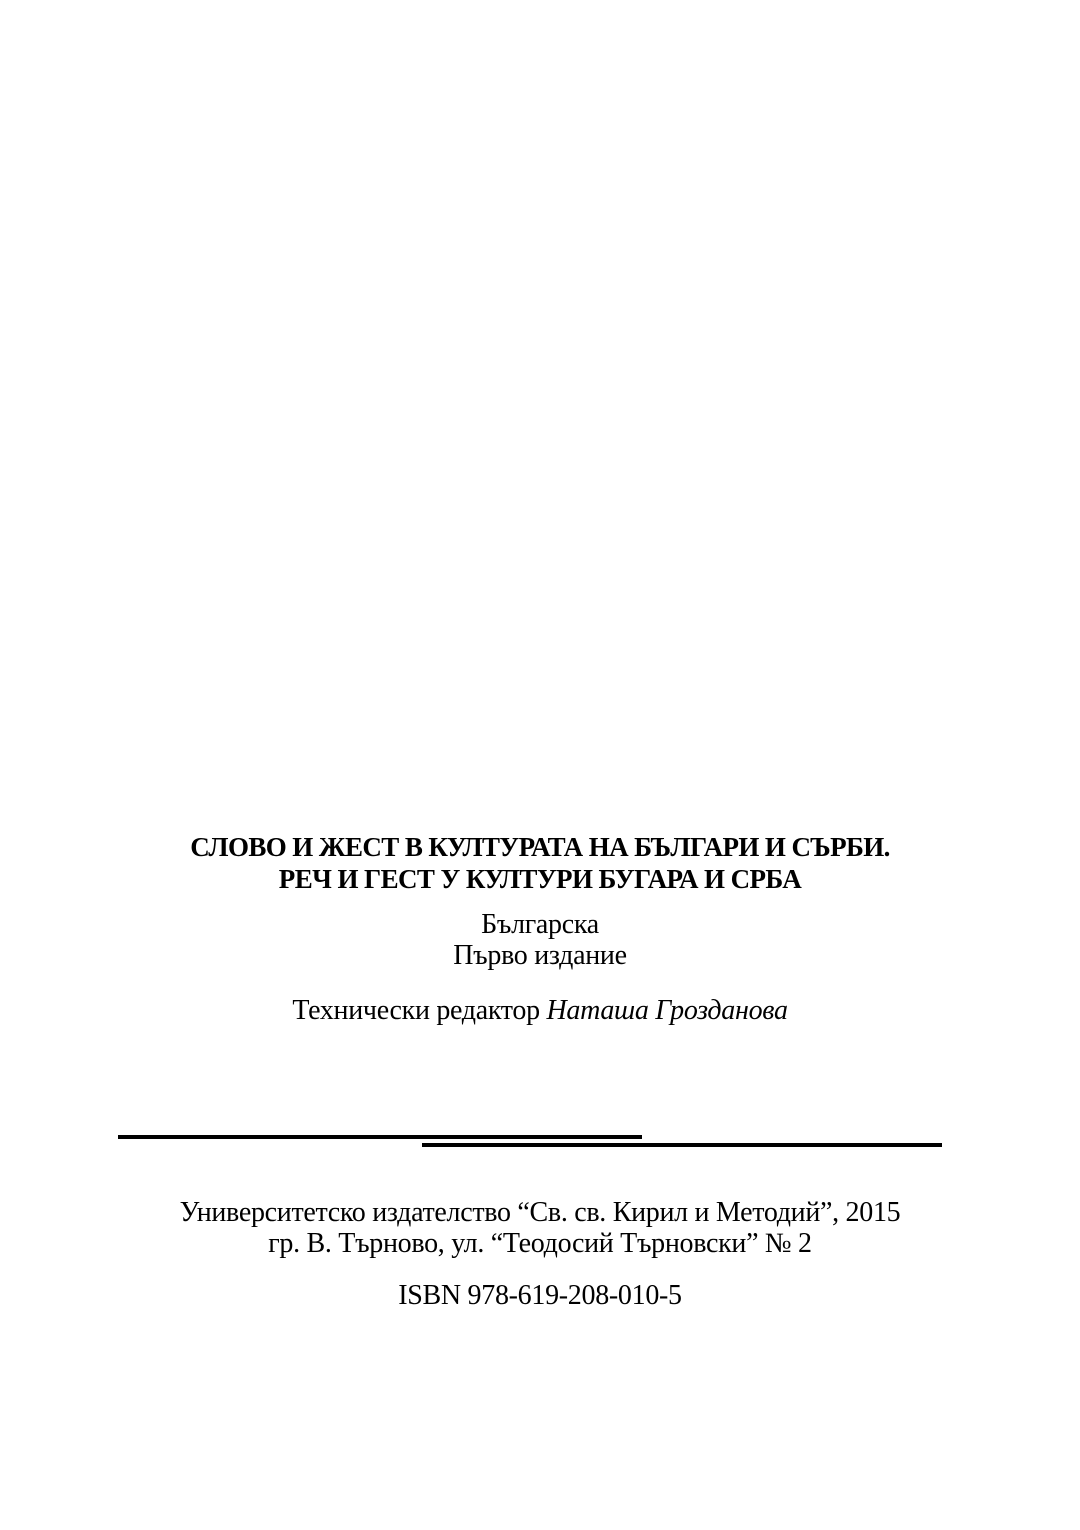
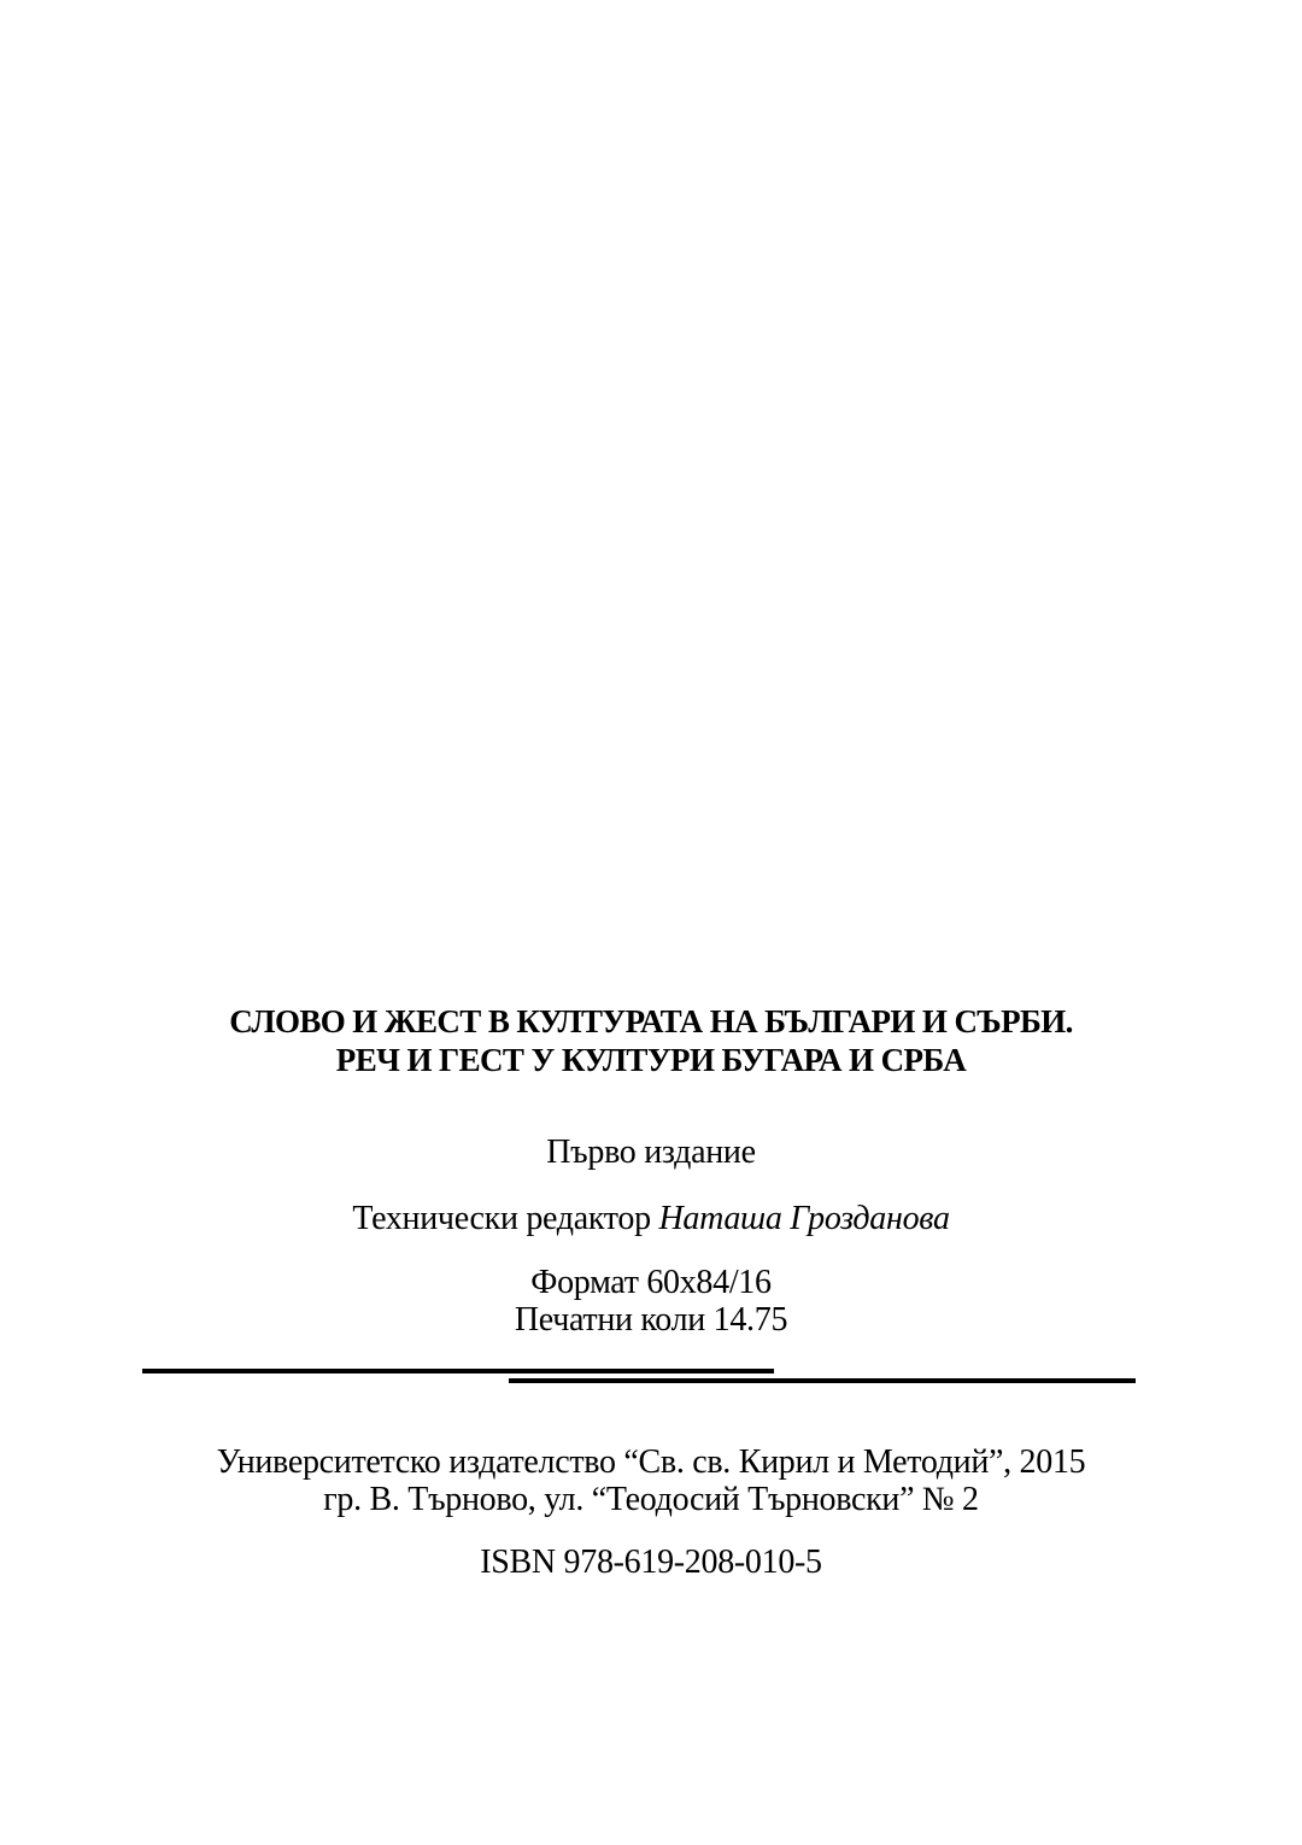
  СЛОВО И ЖЕСТ В КУЛТУРАТА НА БЪЛГАРИ И СЪРБИ.
  РЕЧ И ГЕСТ У КУЛТУРИ БУГАРА И СРБА
- Българска
  Първо издание
  Технически редактор Наташа Грозданова
+ Формат 60x84/16
+ Печатни коли 14.75
  Университетско издателство “Св. св. Кирил и Методий”, 2015
  гр. В. Търново, ул. “Теодосий Търновски” № 2
  ISBN 978-619-208-010-5
